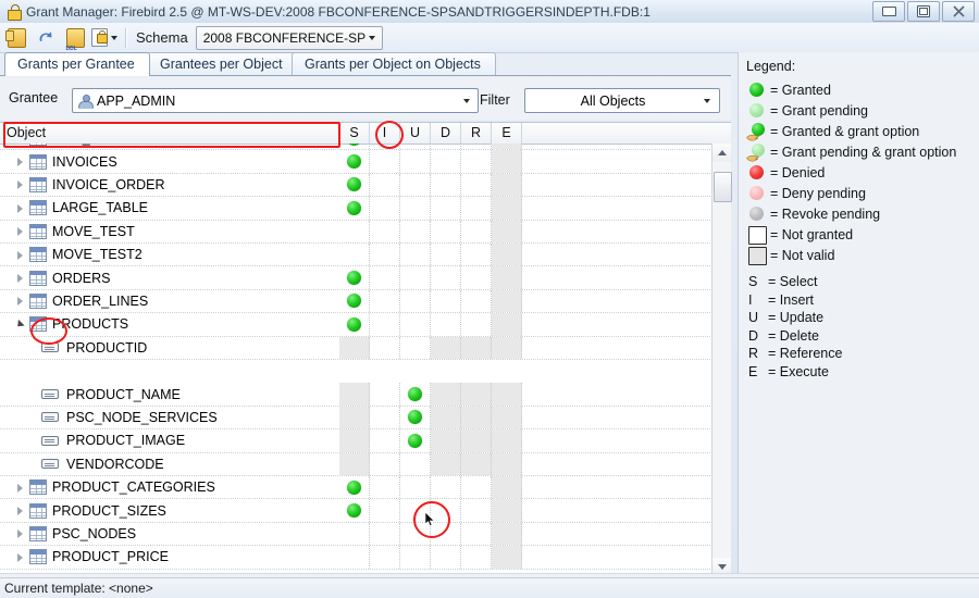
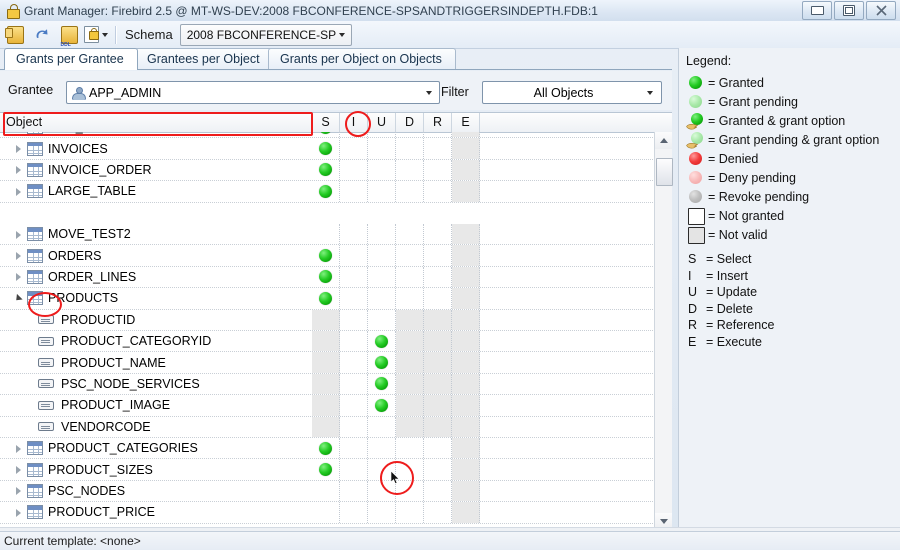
  Grant Manager: Firebird 2.5 @ MT-WS-DEV:2008 FBCONFERENCE-SPSANDTRIGGERSINDEPTH.FDB:1
  Schema
  2008 FBCONFERENCE-SP
  Grants per Grantee
  Grantees per Object
  Grants per Object on Objects
  Grantee
  APP_ADMIN
  Filter
  All Objects
  Object
  S
  I
  U
  D
  R
  E
  INVOICES
  INVOICE_ORDER
  LARGE_TABLE
- MOVE_TEST
  MOVE_TEST2
  ORDERS
  ORDER_LINES
  PRODUCTS
  PRODUCTID
+ PRODUCT_CATEGORYID
  PRODUCT_NAME
  PSC_NODE_SERVICES
  PRODUCT_IMAGE
  VENDORCODE
  PRODUCT_CATEGORIES
  PRODUCT_SIZES
  PSC_NODES
  PRODUCT_PRICE
  Legend:
  = Granted
  = Grant pending
  = Granted & grant option
  = Grant pending & grant option
  = Denied
  = Deny pending
  = Revoke pending
  = Not granted
  = Not valid
  S = Select
  I = Insert
  U = Update
  D = Delete
  R = Reference
  E = Execute
  Current template: <none>
